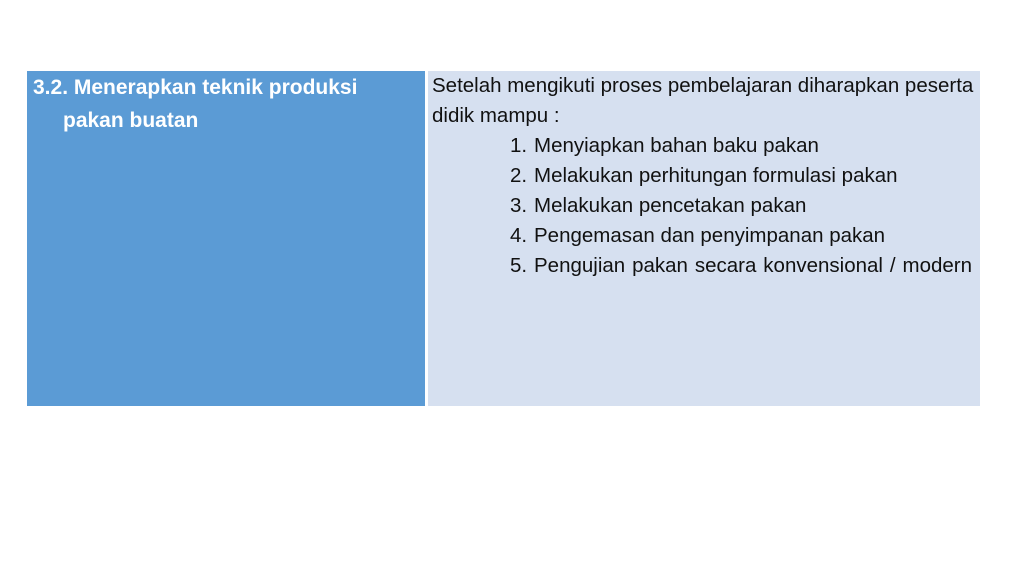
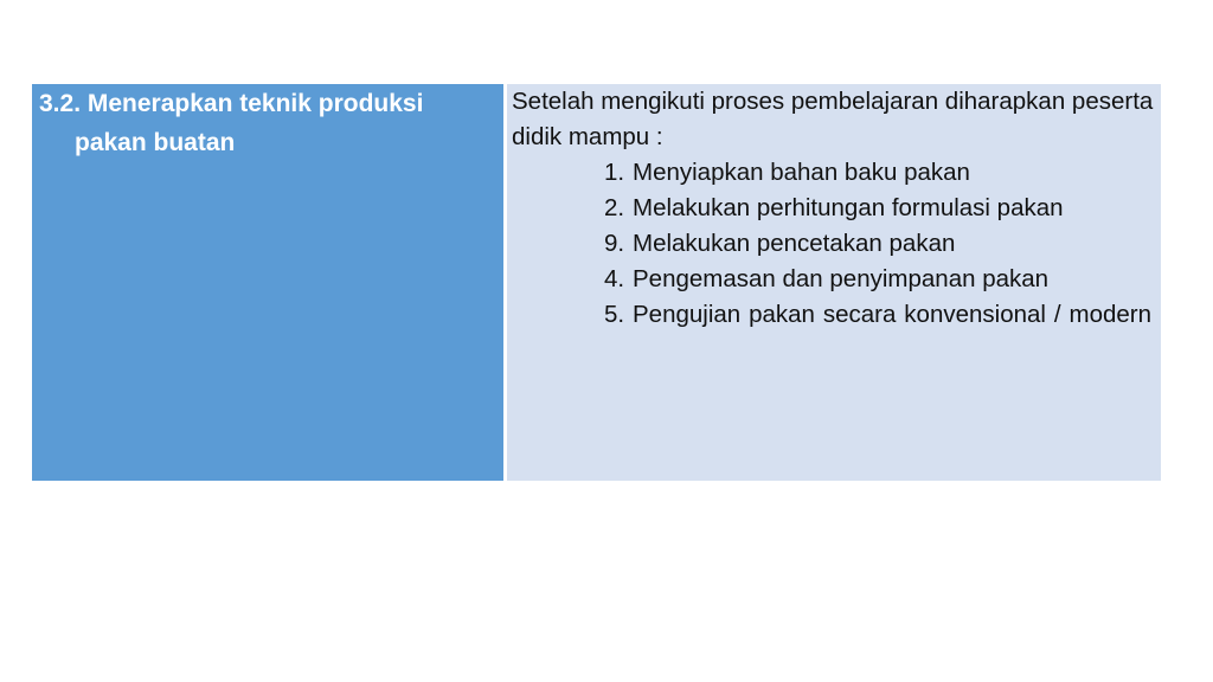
- 3.2. Menerapkan teknik produksi pakan buatan	Setelah mengikuti proses pembelajaran diharapkan peserta didik mampu : 1. Menyiapkan bahan baku pakan 2. Melakukan perhitungan formulasi pakan 3. Melakukan pencetakan pakan 4. Pengemasan dan penyimpanan pakan 5. Pengujian pakan secara konvensional / modern
+ 3.2. Menerapkan teknik produksi pakan buatan	Setelah mengikuti proses pembelajaran diharapkan peserta didik mampu : 1. Menyiapkan bahan baku pakan 2. Melakukan perhitungan formulasi pakan 9. Melakukan pencetakan pakan 4. Pengemasan dan penyimpanan pakan 5. Pengujian pakan secara konvensional / modern
